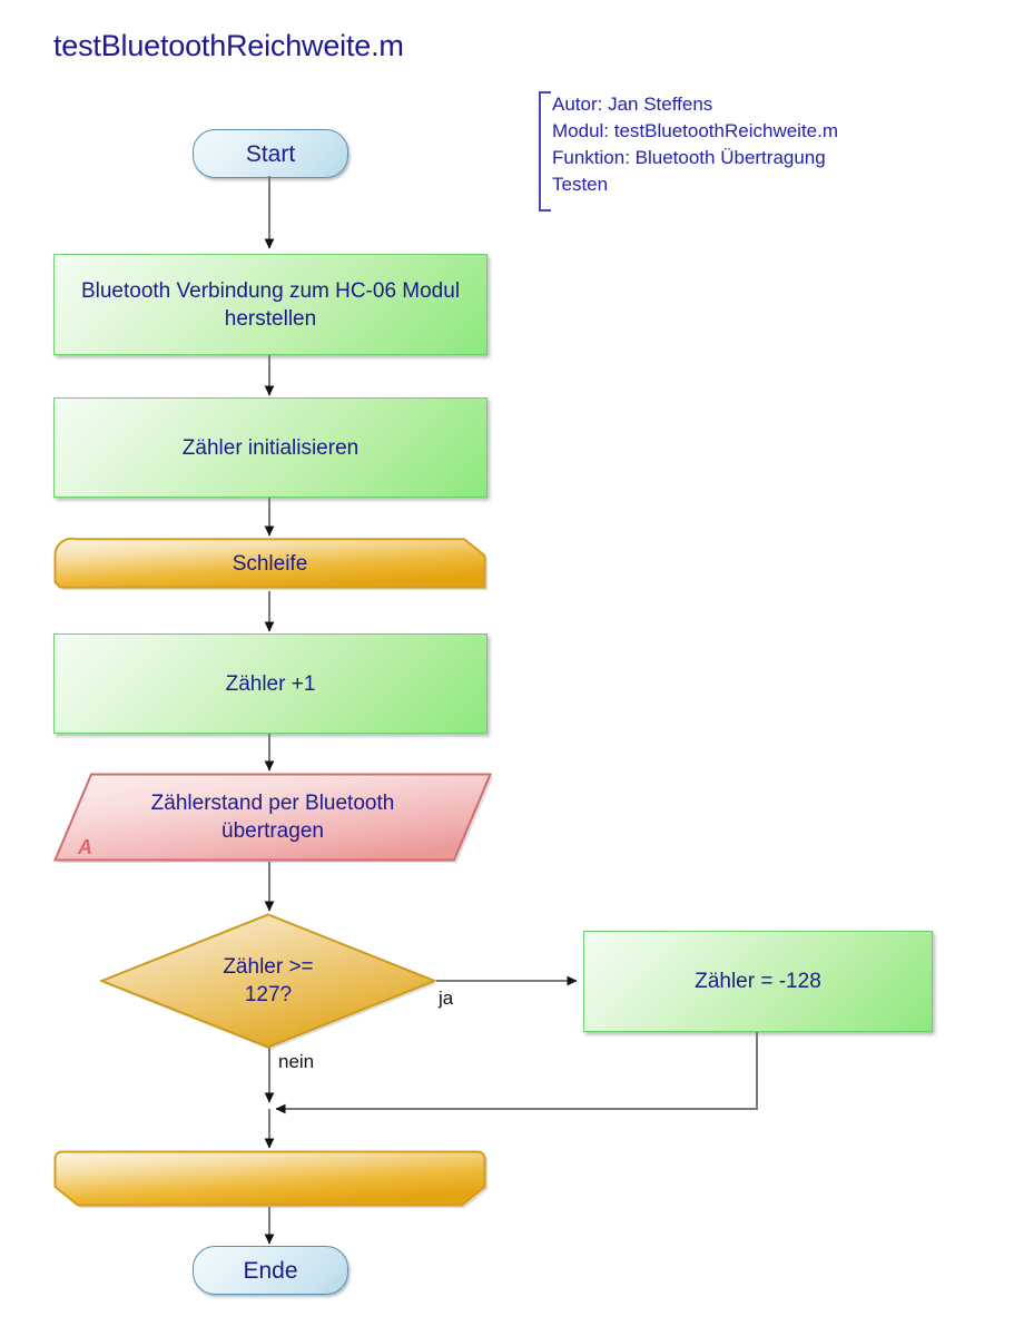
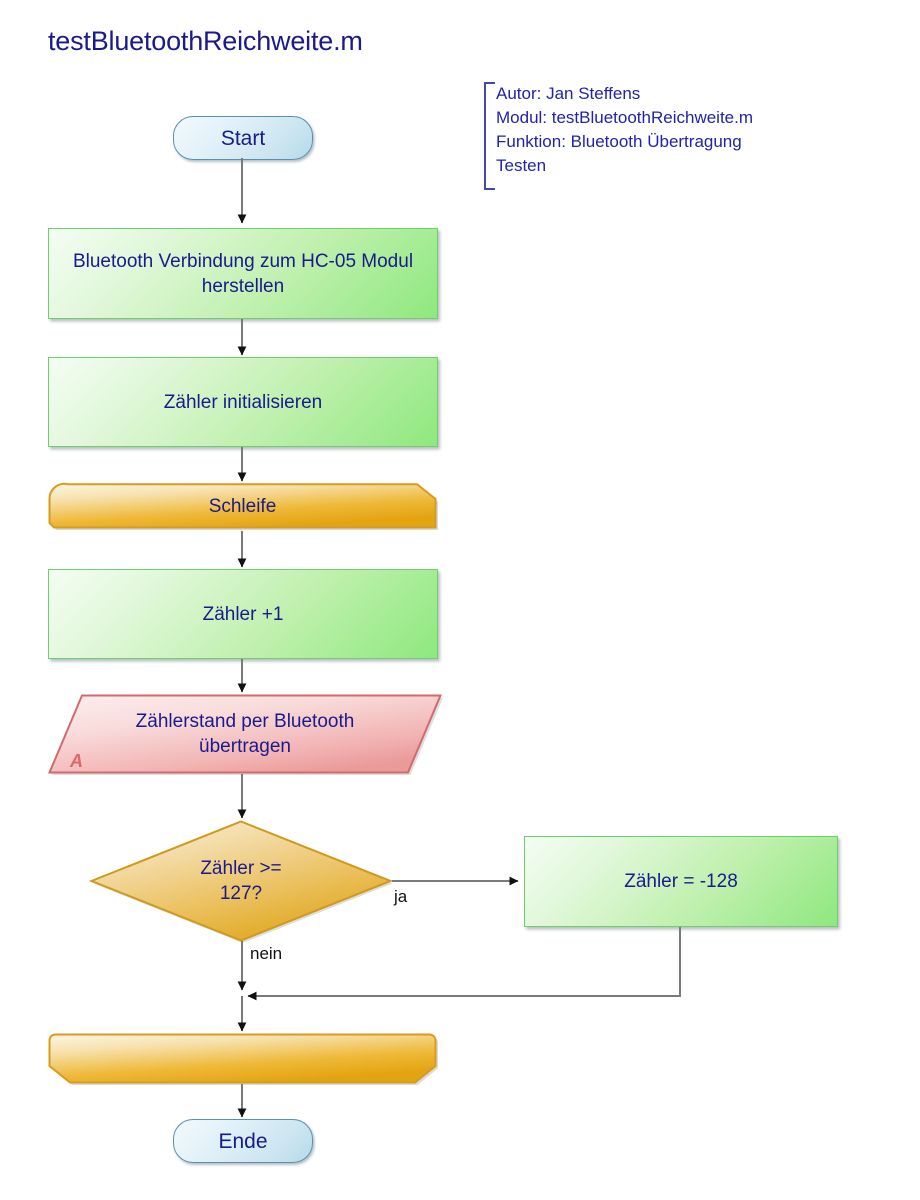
  testBluetoothReichweite.m
  Autor: Jan Steffens
  Modul: testBluetoothReichweite.m
  Funktion: Bluetooth Übertragung
  Testen
  Start
- Bluetooth Verbindung zum HC-06 Modul herstellen
+ Bluetooth Verbindung zum HC-05 Modul herstellen
  Zähler initialisieren
  Schleife
  Zähler +1
  Zählerstand per Bluetooth übertragen
  A
  Zähler >= 127?
  Zähler = -128
  Ende
  ja
  nein
